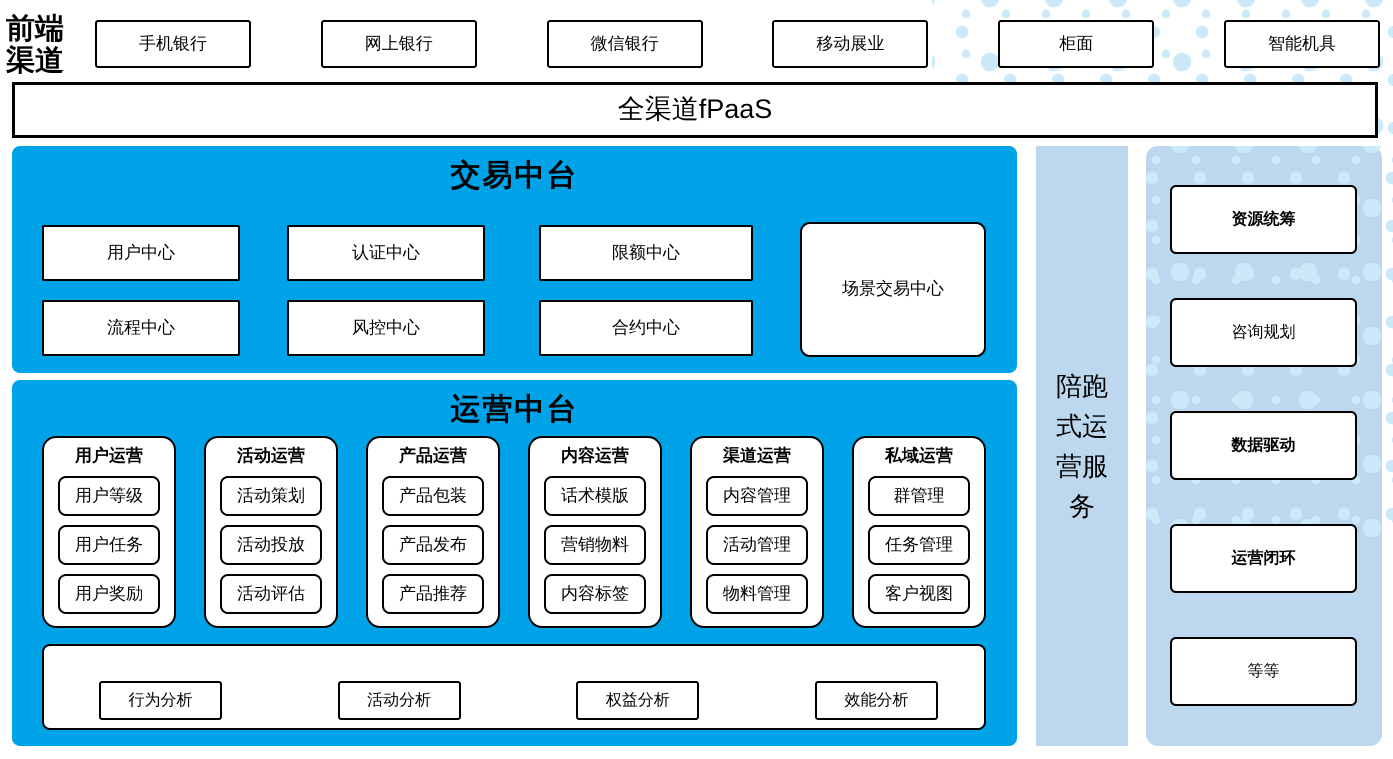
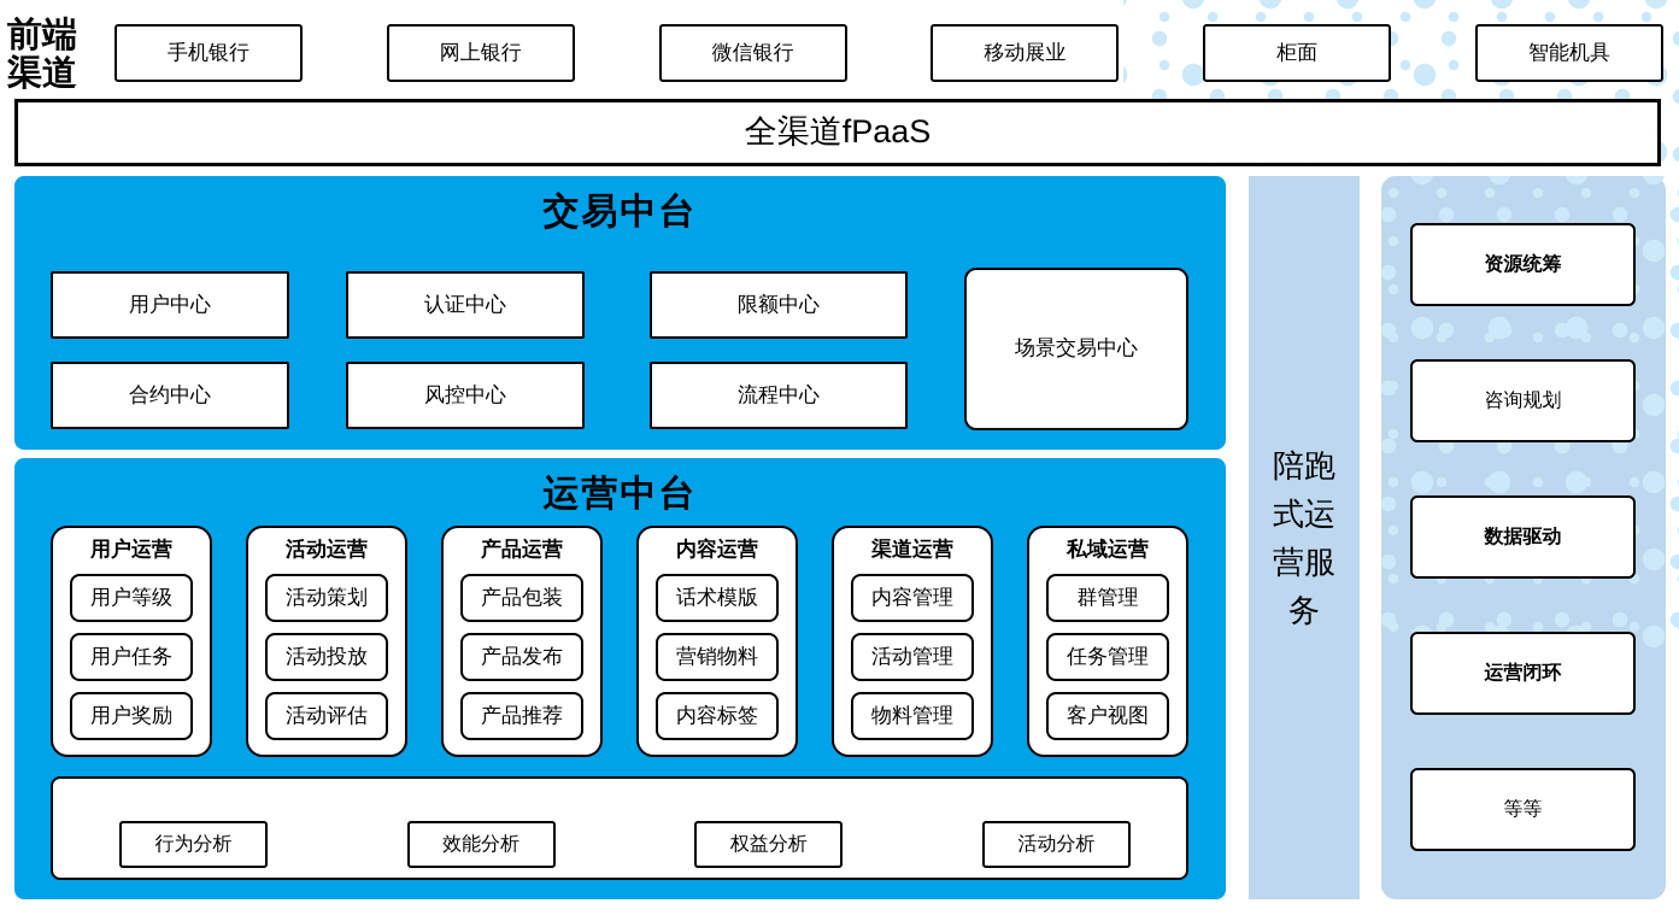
  前端渠道
  手机银行
  网上银行
  微信银行
  移动展业
  柜面
  智能机具
  全渠道fPaaS
  交易中台
  用户中心
  认证中心
  限额中心
- 流程中心
+ 合约中心
  风控中心
- 合约中心
+ 流程中心
  场景交易中心
  运营中台
  用户运营
  用户等级
  用户任务
  用户奖励
  活动运营
  活动策划
  活动投放
  活动评估
  产品运营
  产品包装
  产品发布
  产品推荐
  内容运营
  话术模版
  营销物料
  内容标签
  渠道运营
  内容管理
  活动管理
  物料管理
  私域运营
  群管理
  任务管理
  客户视图
  行为分析
- 活动分析
+ 效能分析
  权益分析
- 效能分析
+ 活动分析
  陪跑式运营服务
  资源统筹
  咨询规划
  数据驱动
  运营闭环
  等等
